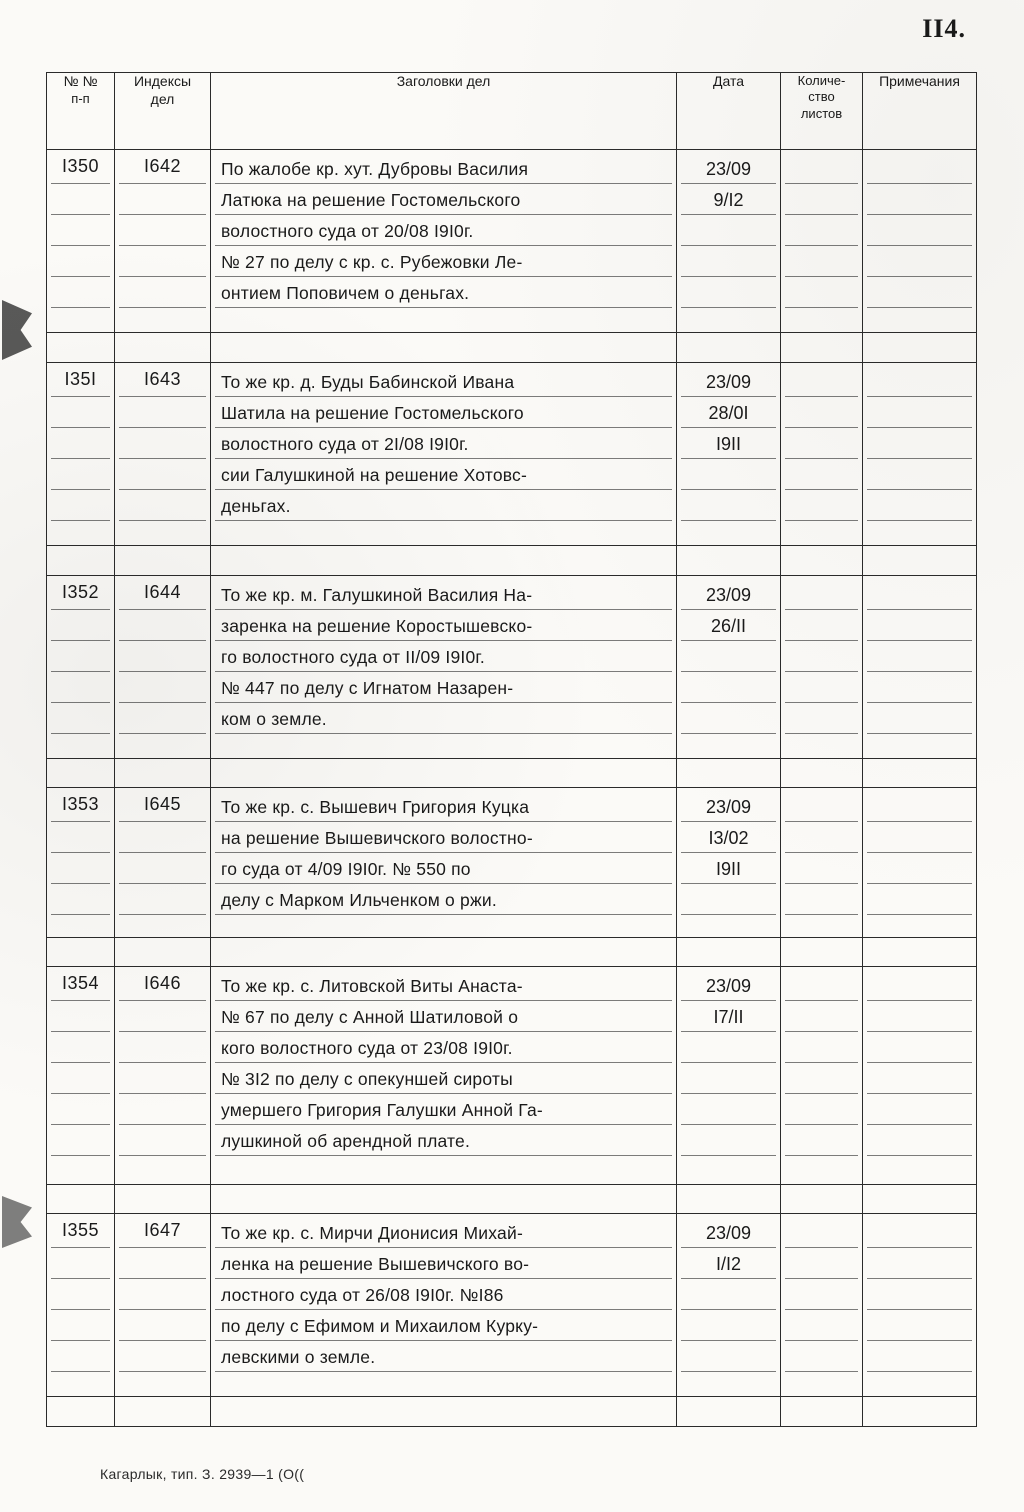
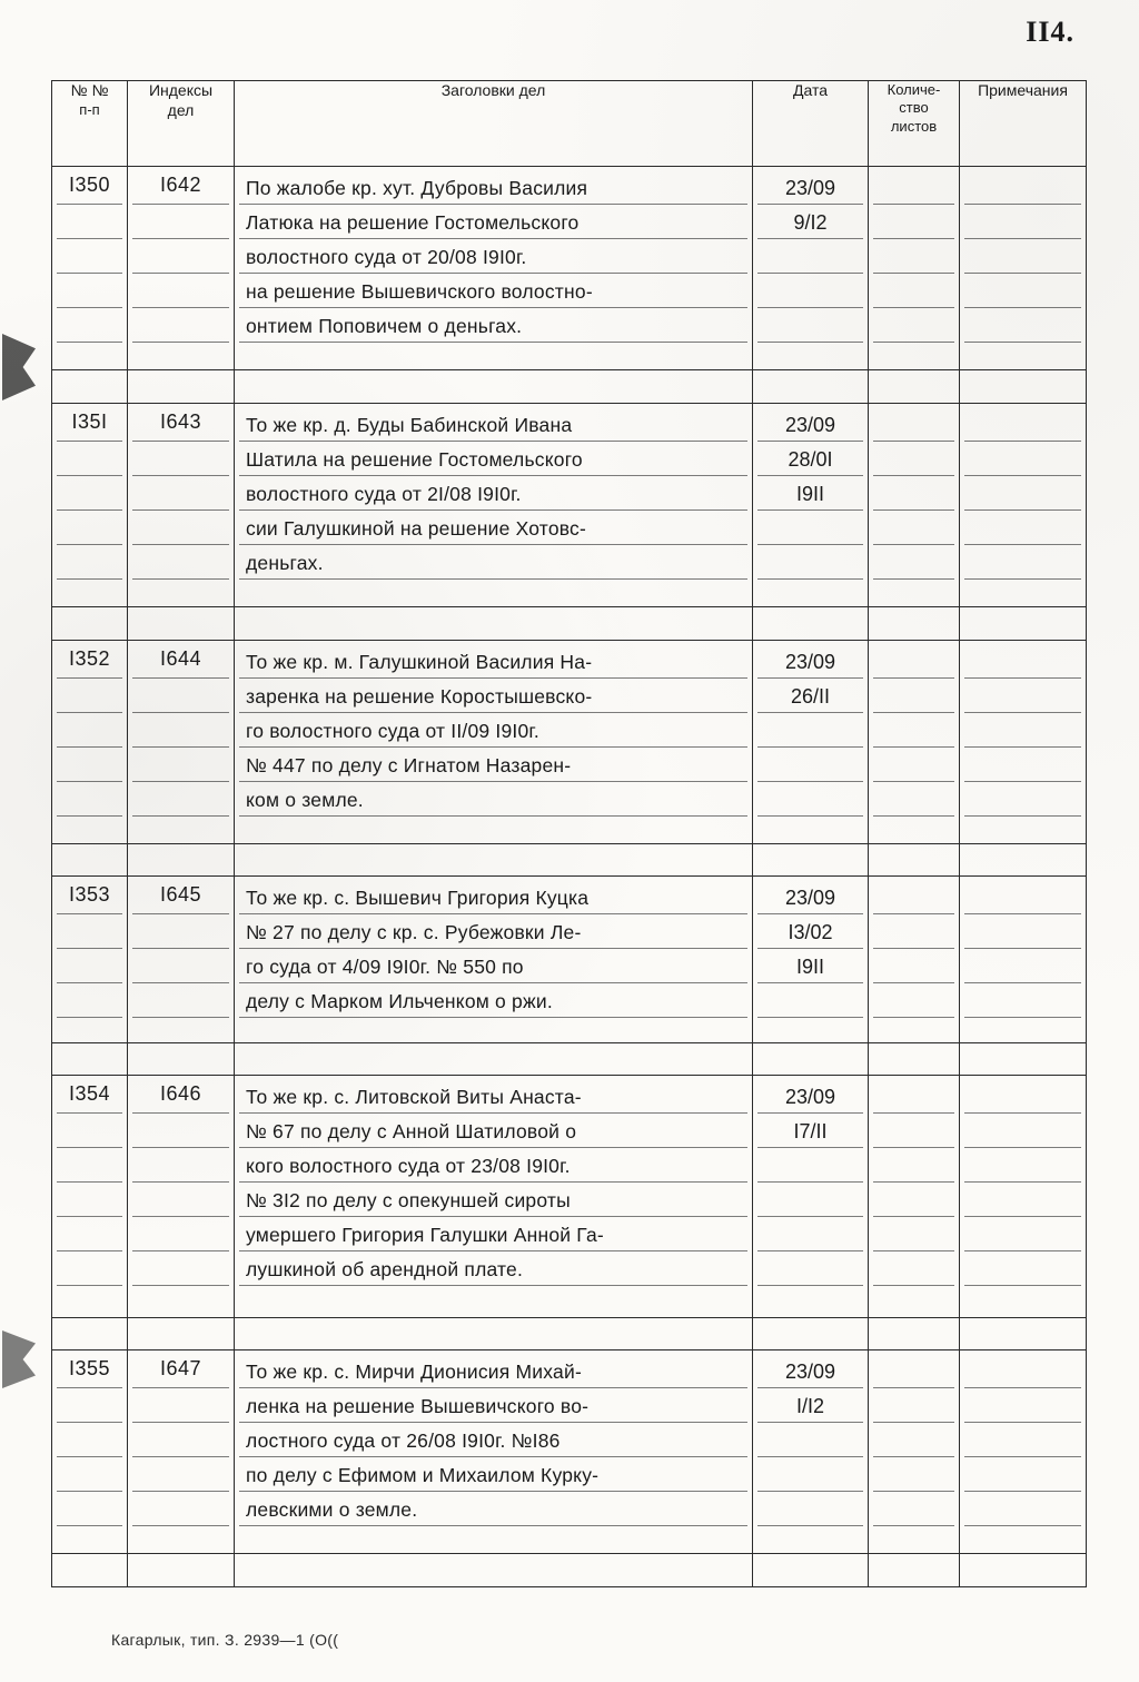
- 		По жалобе кр. хут. Дубровы ВасилияЛатюка на решение Гостомельскоговолостного суда от 20/08 I9I0г.№ 27 по делу с кр. с. Рубежовки Ле-онтием Поповичем о деньгах.	23/099/I2
+ 		По жалобе кр. хут. Дубровы ВасилияЛатюка на решение Гостомельскоговолостного суда от 20/08 I9I0г.на решение Вышевичского волостно-онтием Поповичем о деньгах.	23/099/I2
  		То же кр. д. Буды Бабинской ИванаШатила на решение Гостомельскоговолостного суда от 2I/08 I9I0г.сии Галушкиной на решение Хотовс-деньгах.	23/0928/0II9II
  		То же кр. м. Галушкиной Василия На-заренка на решение Коростышевско-го волостного суда от II/09 I9I0г.№ 447 по делу с Игнатом Назарен-ком о земле.	23/0926/II
- 		То же кр. с. Вышевич Григория Куцкана решение Вышевичского волостно-го суда от 4/09 I9I0г. № 550 поделу с Марком Ильченком о ржи.	23/09I3/02I9II
+ 		То же кр. с. Вышевич Григория Куцка№ 27 по делу с кр. с. Рубежовки Ле-го суда от 4/09 I9I0г. № 550 поделу с Марком Ильченком о ржи.	23/09I3/02I9II
  		То же кр. с. Литовской Виты Анаста-№ 67 по делу с Анной Шатиловой окого волостного суда от 23/08 I9I0г.№ 3I2 по делу с опекуншей сиротыумершего Григория Галушки Анной Га-лушкиной об арендной плате.	23/09I7/II
  		То же кр. с. Мирчи Дионисия Михай-ленка на решение Вышевичского во-лостного суда от 26/08 I9I0г. №I86по делу с Ефимом и Михаилом Курку-левскими о земле.	23/09I/I2
